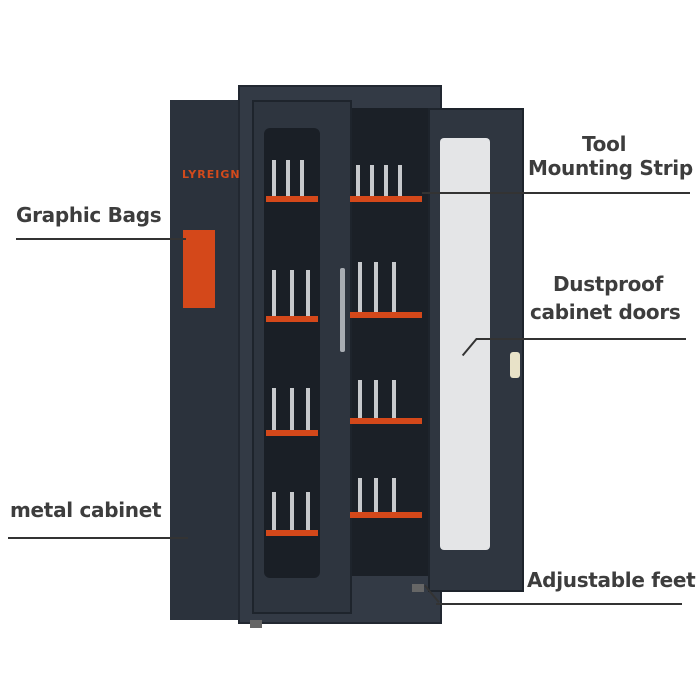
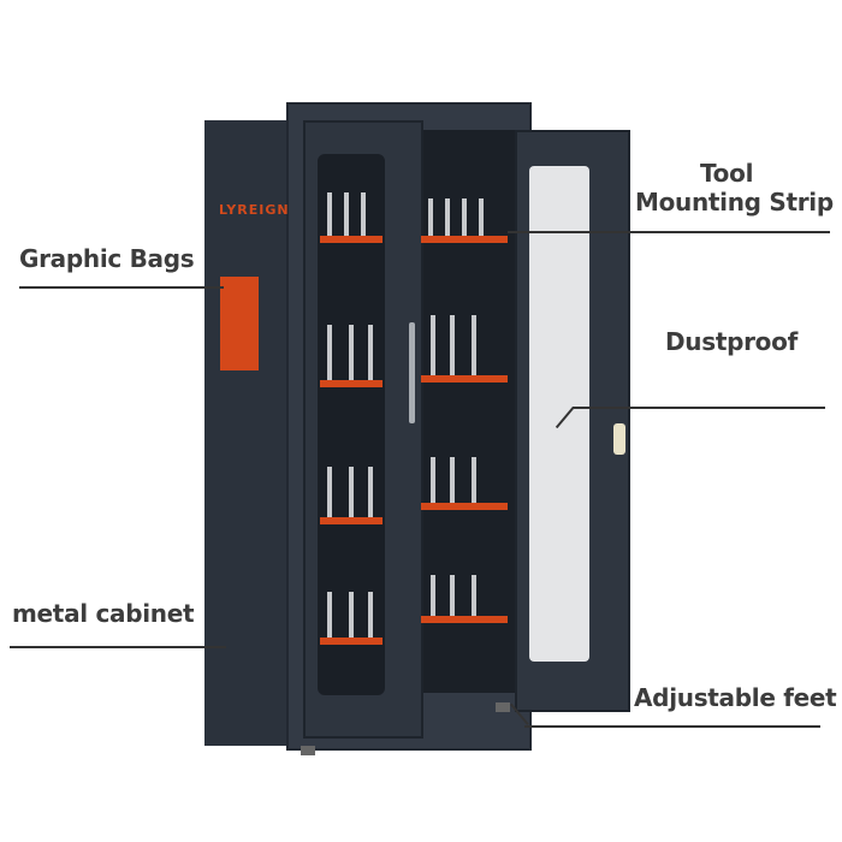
  LYREIGN
  Tool
  Mounting Strip
  Graphic Bags
  Dustproof
- cabinet doors
  metal cabinet
  Adjustable feet
